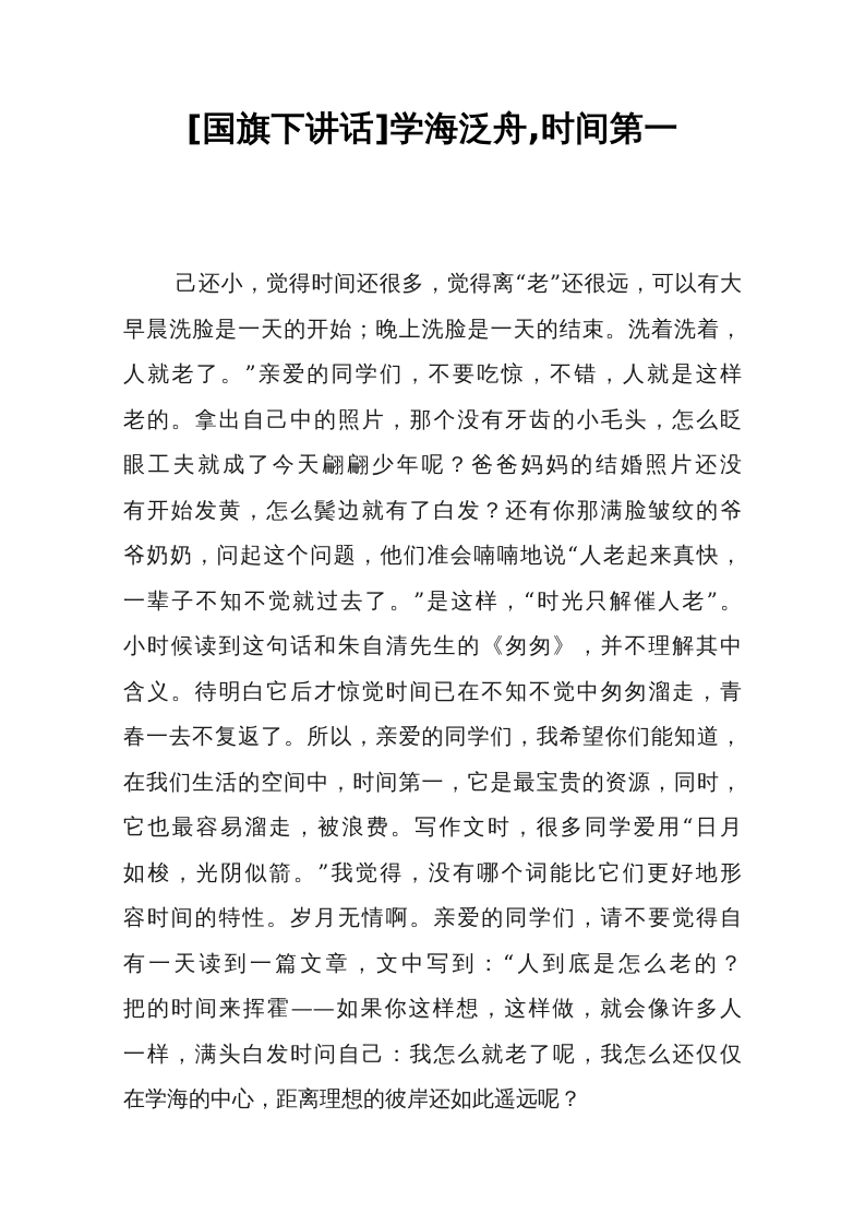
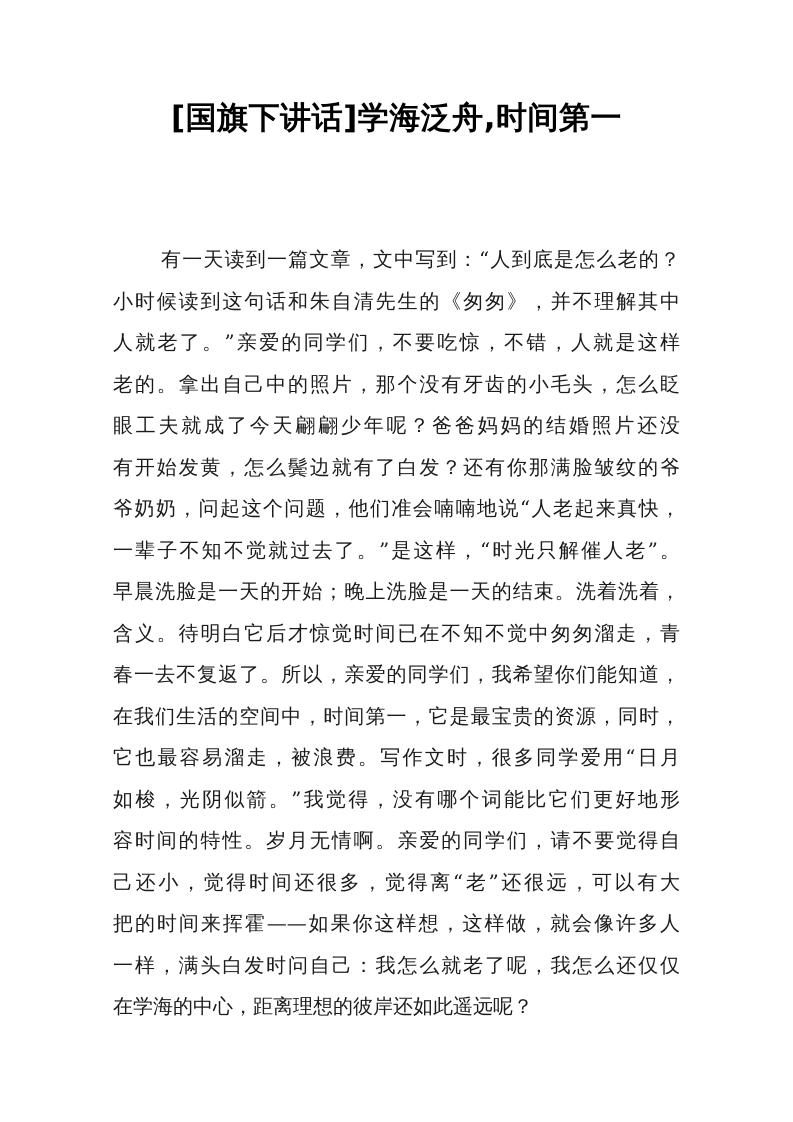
  [国旗下讲话]学海泛舟,时间第一
- 己还小，觉得时间还很多，觉得离“老”还很远，可以有大
+ 有一天读到一篇文章，文中写到：“人到底是怎么老的？
- 早晨洗脸是一天的开始；晚上洗脸是一天的结束。洗着洗着，
+ 小时候读到这句话和朱自清先生的《匆匆》，并不理解其中
  人就老了。”亲爱的同学们，不要吃惊，不错，人就是这样
  老的。拿出自己中的照片，那个没有牙齿的小毛头，怎么眨
  眼工夫就成了今天翩翩少年呢？爸爸妈妈的结婚照片还没
  有开始发黄，怎么鬓边就有了白发？还有你那满脸皱纹的爷
  爷奶奶，问起这个问题，他们准会喃喃地说“人老起来真快，
  一辈子不知不觉就过去了。”是这样，“时光只解催人老”。
- 小时候读到这句话和朱自清先生的《匆匆》，并不理解其中
+ 早晨洗脸是一天的开始；晚上洗脸是一天的结束。洗着洗着，
  含义。待明白它后才惊觉时间已在不知不觉中匆匆溜走，青
  春一去不复返了。所以，亲爱的同学们，我希望你们能知道，
  在我们生活的空间中，时间第一，它是最宝贵的资源，同时，
  它也最容易溜走，被浪费。写作文时，很多同学爱用“日月
  如梭，光阴似箭。”我觉得，没有哪个词能比它们更好地形
  容时间的特性。岁月无情啊。亲爱的同学们，请不要觉得自
- 有一天读到一篇文章，文中写到：“人到底是怎么老的？
+ 己还小，觉得时间还很多，觉得离“老”还很远，可以有大
  把的时间来挥霍——如果你这样想，这样做，就会像许多人
  一样，满头白发时问自己：我怎么就老了呢，我怎么还仅仅
  在学海的中心，距离理想的彼岸还如此遥远呢？
